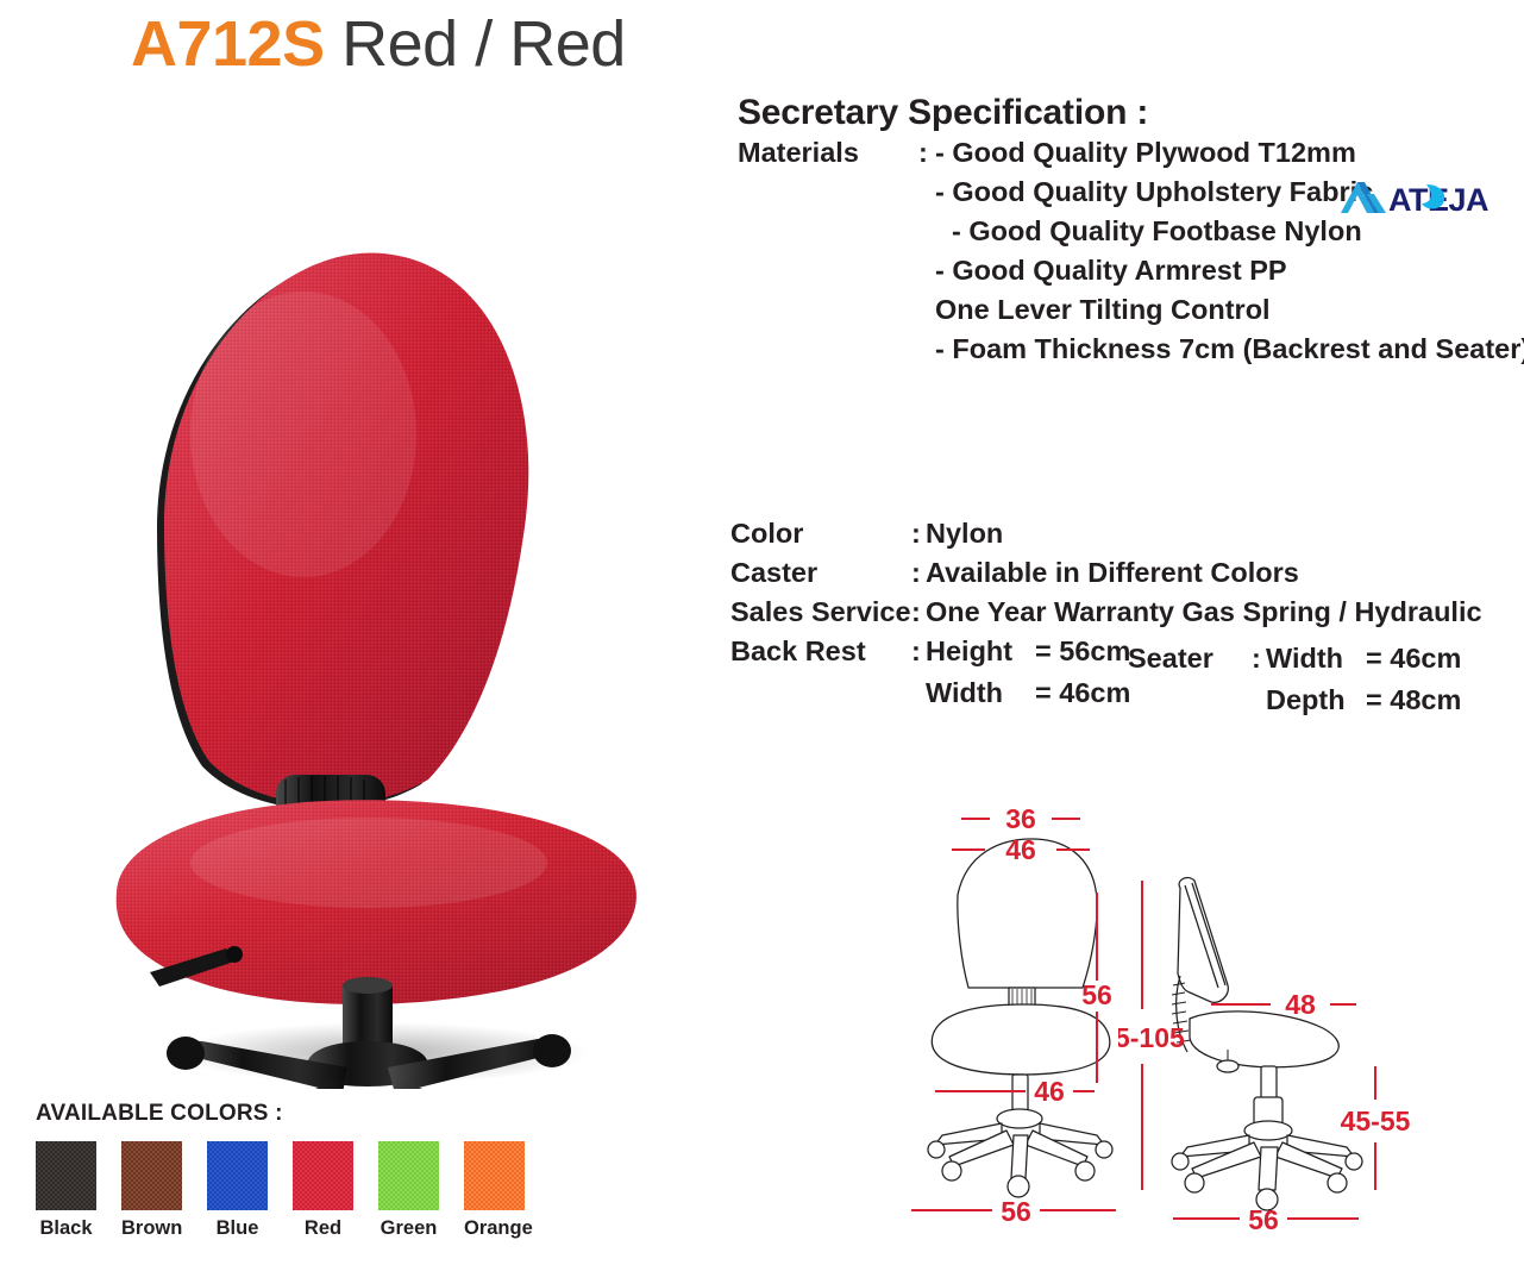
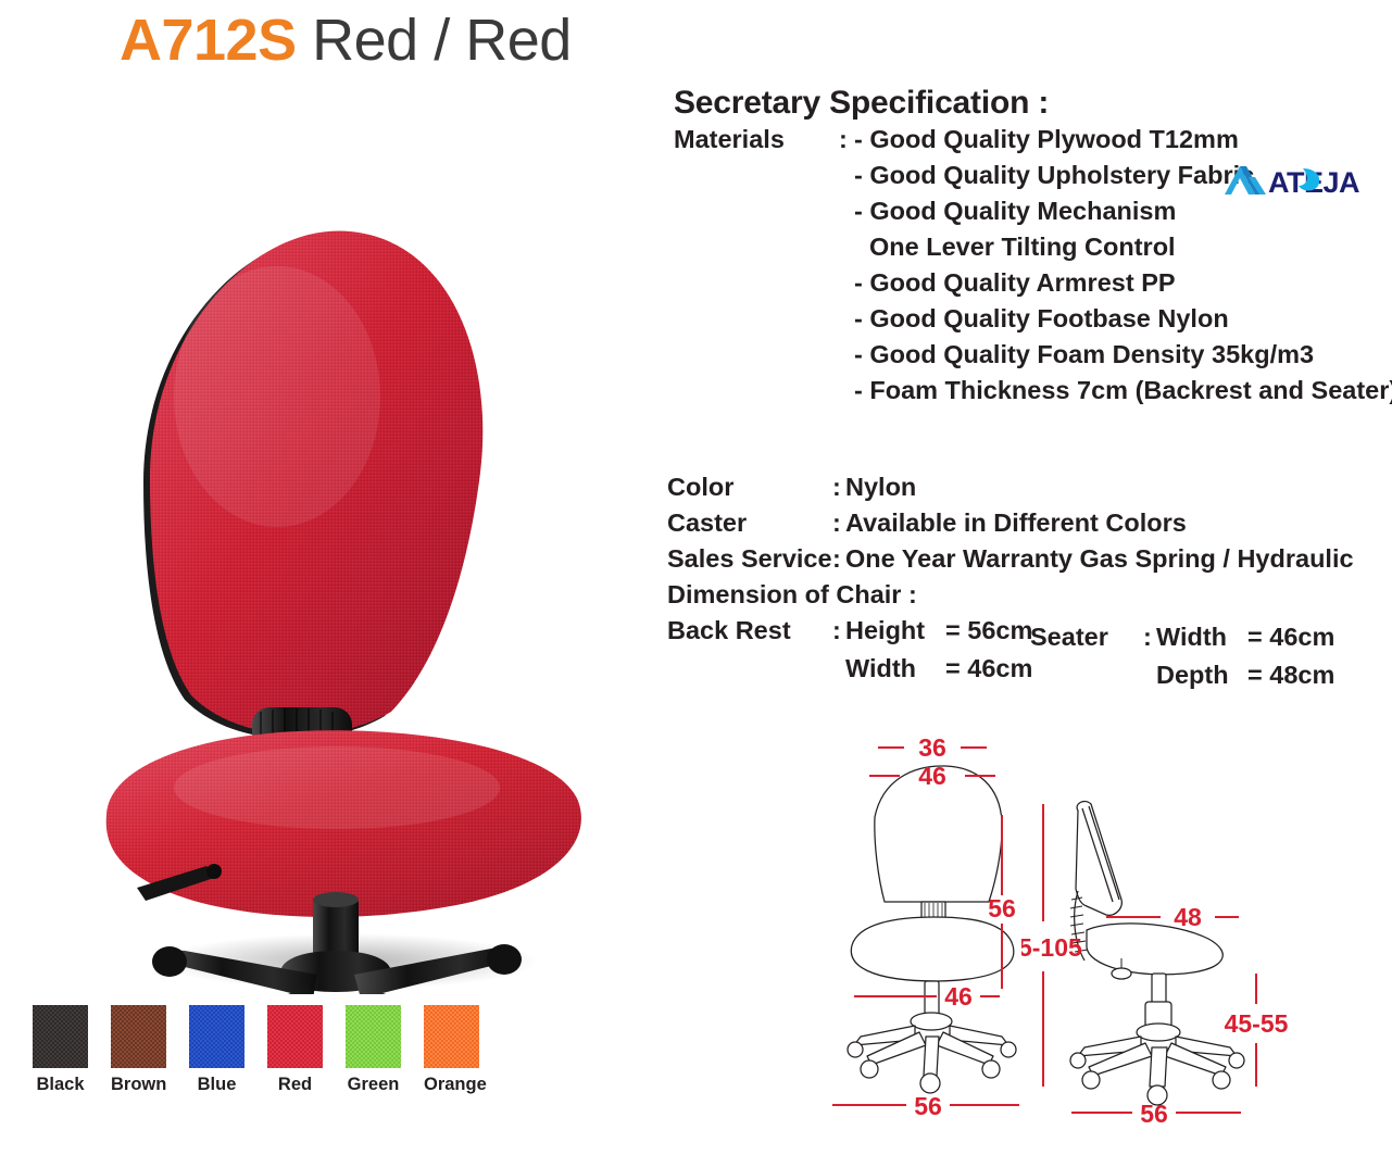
  A712S Red / Red
  Secretary Specification :
  Materials : - Good Quality Plywood T12mm
  - Good Quality Upholstery Fabr
+ - Good Quality Mechanism
- - Good Quality Footbase Nylon
+ One Lever Tilting Control
  - Good Quality Armrest PP
- One Lever Tilting Control
+ - Good Quality Footbase Nylon
+ - Good Quality Foam Density 35kg/m3
  - Foam Thickness 7cm (Backrest and Seater
  ATJA
  Color
  :
  Nylon
  Caster
  :
  Available in Different Colors
  Sales Service
  :
  One Year Warranty Gas Spring / Hydraulic
+ Dimension of Chair :
  Back Rest
  :
  Height
  = 56cm
  Width
  = 46cm
  Seater
  :
  Width
  = 46cm
  Depth
  = 48cm
  36
  46
  56
  46
  56
  5-105
  48
  45-55
  56
- AVAILABLE COLORS :
  Black
  Brown
  Blue
  Red
  Green
  Orange
